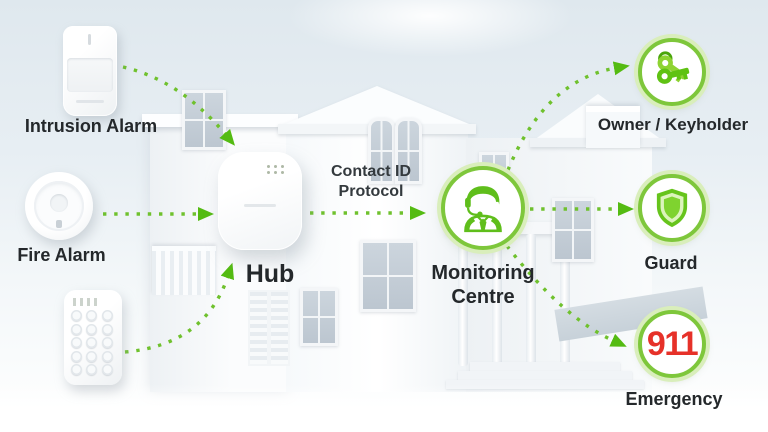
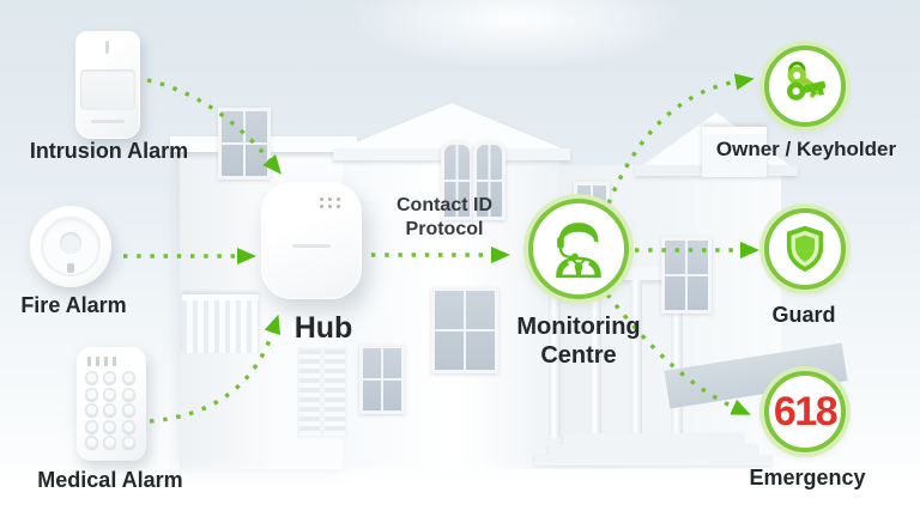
  Intrusion Alarm
  Fire Alarm
+ Medical Alarm
  Hub
  Contact ID
  Protocol
  Monitoring
  Centre
  Owner / Keyholder
  Guard
- 911
+ 618
  Emergency
